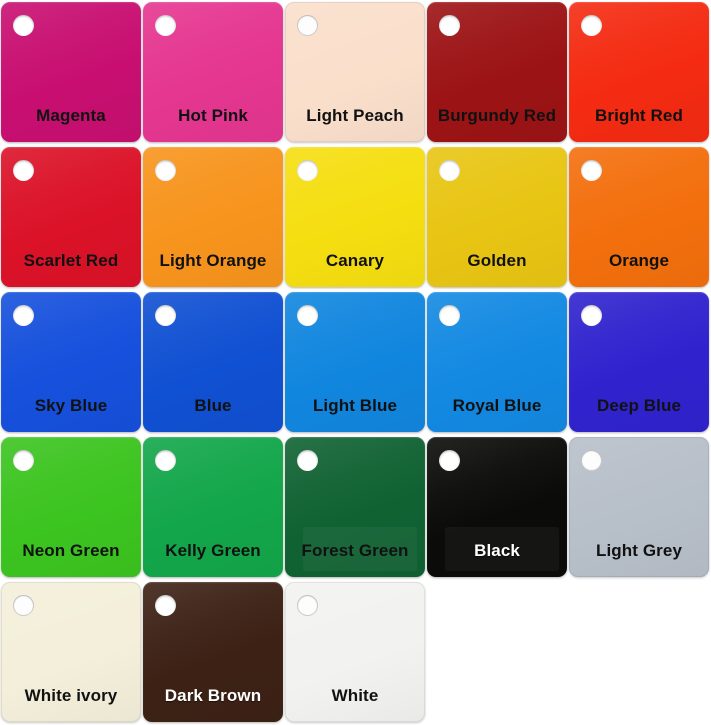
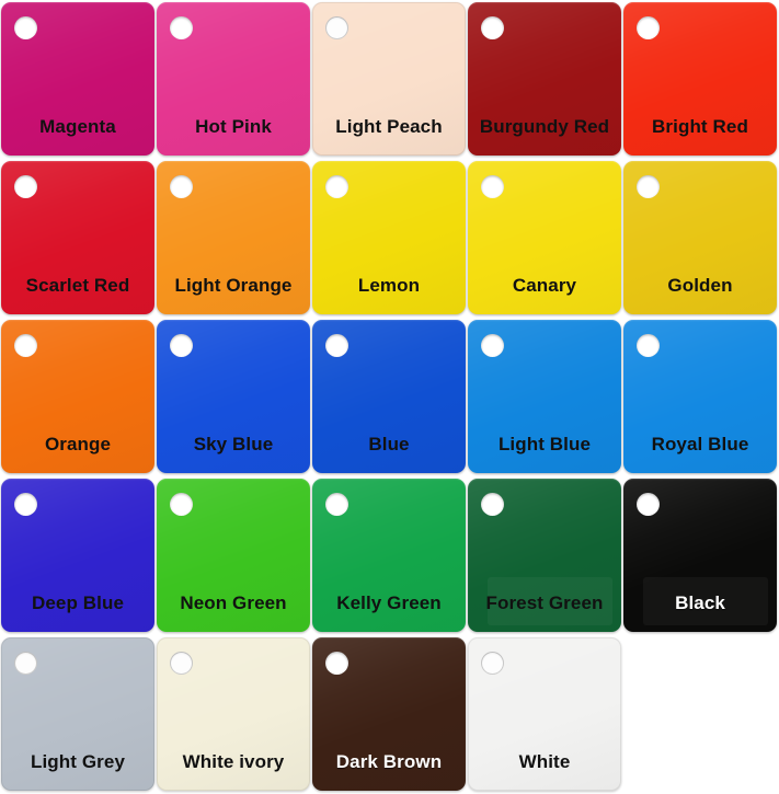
  Magenta
  Hot Pink
  Light Peach
  Burgundy Red
  Bright Red
  Scarlet Red
  Light Orange
+ Lemon
  Canary
  Golden
  Orange
  Sky Blue
  Blue
  Light Blue
  Royal Blue
  Deep Blue
  Neon Green
  Kelly Green
  Forest Green
  Black
  Light Grey
  White ivory
  Dark Brown
  White
